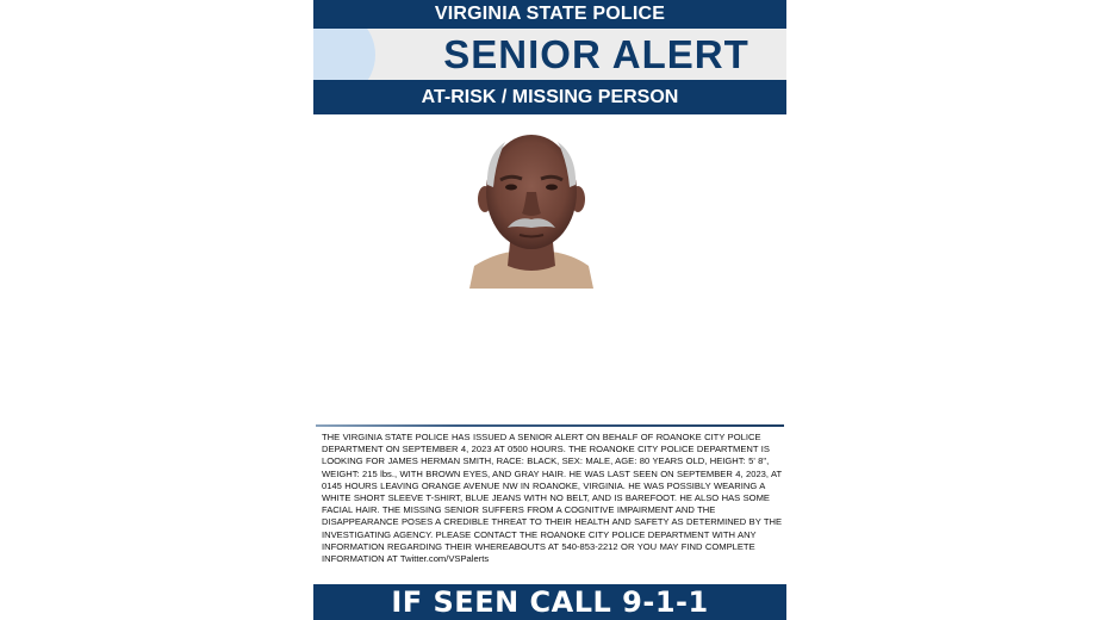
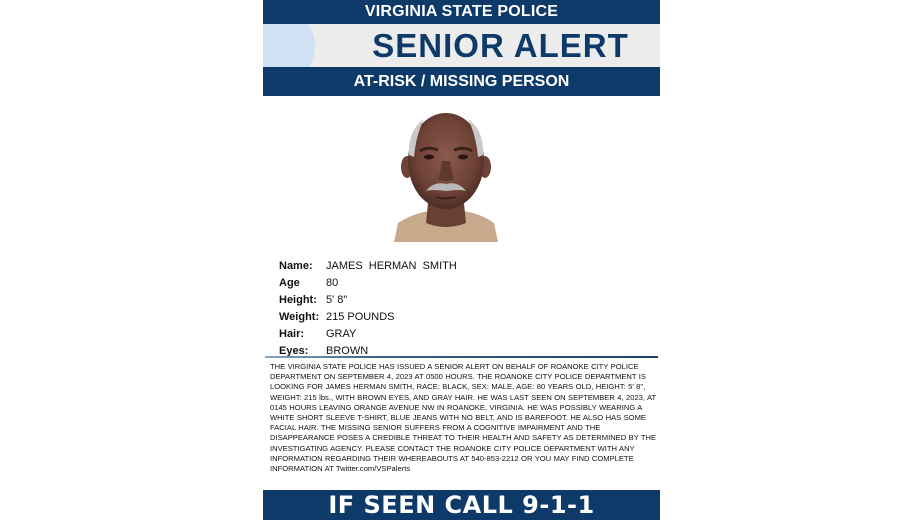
  VIRGINIA STATE POLICE
  SENIOR ALERT
  AT-RISK / MISSING PERSON
+ Name:
+ JAMES HERMAN SMITH
+ Age
+ 80
+ Height:
+ 5' 8"
+ Weight:
+ 215 POUNDS
+ Hair:
+ GRAY
+ Eyes:
+ BROWN
  THE VIRGINIA STATE POLICE HAS ISSUED A SENIOR ALERT ON BEHALF OF ROANOKE CITY POLICE DEPARTMENT ON SEPTEMBER 4, 2023 AT 0500 HOURS. THE ROANOKE CITY POLICE DEPARTMENT IS LOOKING FOR JAMES HERMAN SMITH, RACE: BLACK, SEX: MALE, AGE: 80 YEARS OLD, HEIGHT: 5' 8", WEIGHT: 215 lbs., WITH BROWN EYES, AND GRAY HAIR. HE WAS LAST SEEN ON SEPTEMBER 4, 2023, AT 0145 HOURS LEAVING ORANGE AVENUE NW IN ROANOKE, VIRGINIA. HE WAS POSSIBLY WEARING A WHITE SHORT SLEEVE T-SHIRT, BLUE JEANS WITH NO BELT, AND IS BAREFOOT. HE ALSO HAS SOME FACIAL HAIR. THE MISSING SENIOR SUFFERS FROM A COGNITIVE IMPAIRMENT AND THE DISAPPEARANCE POSES A CREDIBLE THREAT TO THEIR HEALTH AND SAFETY AS DETERMINED BY THE INVESTIGATING AGENCY. PLEASE CONTACT THE ROANOKE CITY POLICE DEPARTMENT WITH ANY INFORMATION REGARDING THEIR WHEREABOUTS AT 540-853-2212 OR YOU MAY FIND COMPLETE INFORMATION AT Twitter.com/VSPalerts
  IF SEEN CALL 9-1-1
